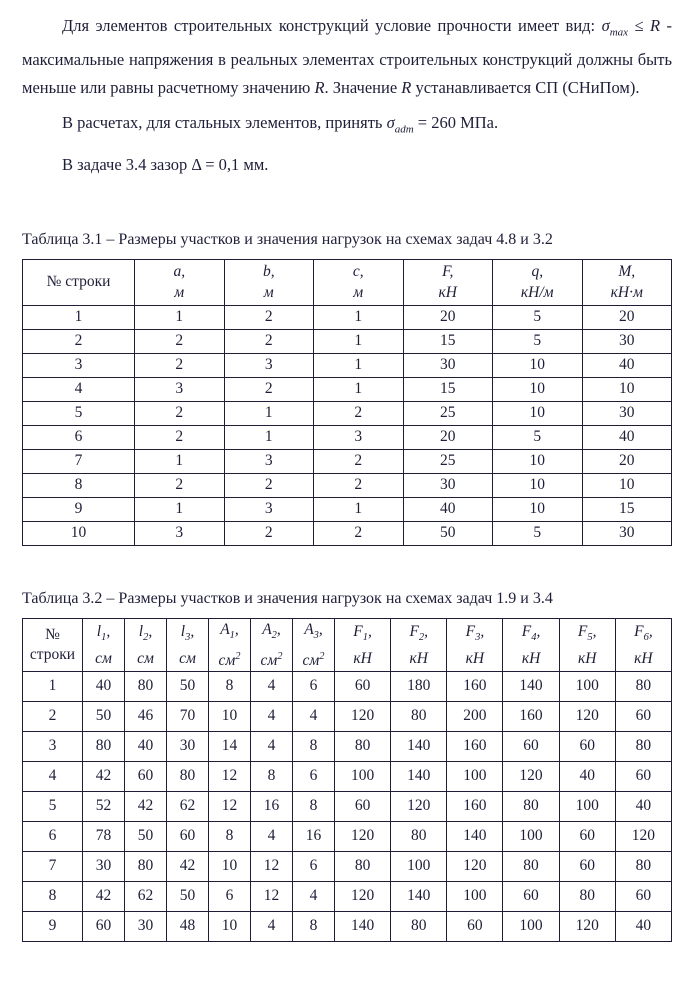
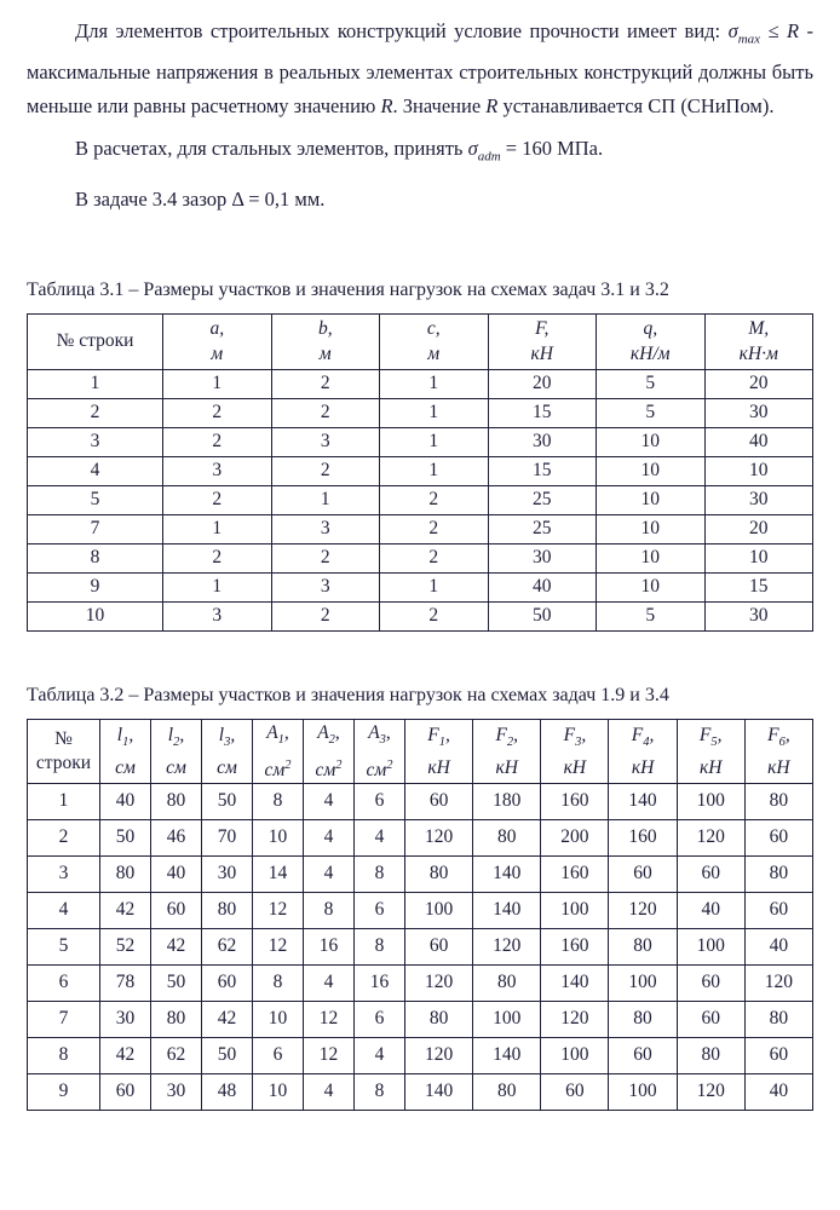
  Для элементов строительных конструкций условие прочности имеет вид: σmax ≤ R - максимальные напряжения в реальных элементах строительных конструкций должны быть меньше или равны расчетному значению R. Значение R устанавливается СП (СНиПом).
- В расчетах, для стальных элементов, принять σadm = 260 МПа.
+ В расчетах, для стальных элементов, принять σadm = 160 МПа.
  В задаче 3.4 зазор Δ = 0,1 мм.
- Таблица 3.1 – Размеры участков и значения нагрузок на схемах задач 4.8 и 3.2
+ Таблица 3.1 – Размеры участков и значения нагрузок на схемах задач 3.1 и 3.2
  № строки	a,м	b,м	c,м	F,кН	q,кН/м	M,кН·м
  1	1	2	1	20	5	20
  2	2	2	1	15	5	30
  3	2	3	1	30	10	40
  4	3	2	1	15	10	10
  5	2	1	2	25	10	30
- 6	2	1	3	20	5	40
  7	1	3	2	25	10	20
  8	2	2	2	30	10	10
  9	1	3	1	40	10	15
  10	3	2	2	50	5	30
  Таблица 3.2 – Размеры участков и значения нагрузок на схемах задач 1.9 и 3.4
  № строки	l1,см	l2,см	l3,см	A1,см2	A2,см2	A3,см2	F1,кН	F2,кН	F3,кН	F4,кН	F5,кН	F6,кН
  1	40	80	50	8	4	6	60	180	160	140	100	80
  2	50	46	70	10	4	4	120	80	200	160	120	60
  3	80	40	30	14	4	8	80	140	160	60	60	80
  4	42	60	80	12	8	6	100	140	100	120	40	60
  5	52	42	62	12	16	8	60	120	160	80	100	40
  6	78	50	60	8	4	16	120	80	140	100	60	120
  7	30	80	42	10	12	6	80	100	120	80	60	80
  8	42	62	50	6	12	4	120	140	100	60	80	60
  9	60	30	48	10	4	8	140	80	60	100	120	40
